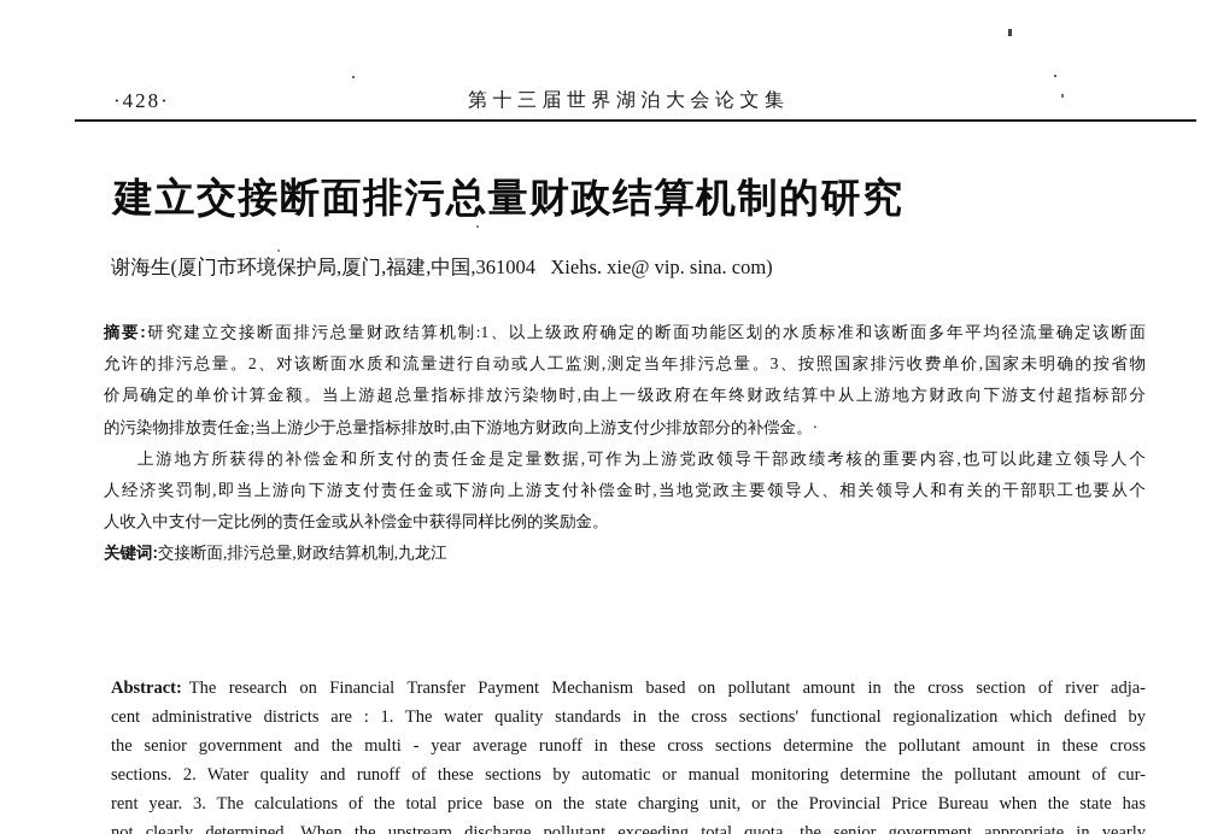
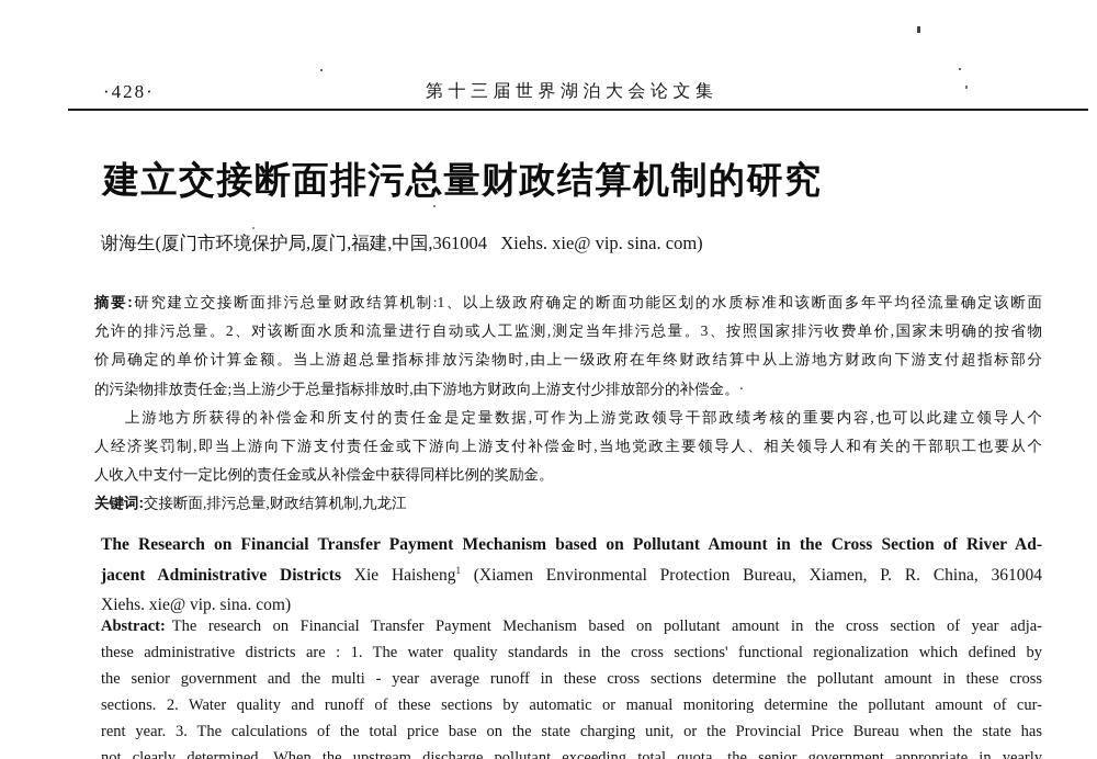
  ·428·
  第十三届世界湖泊大会论文集
  建立交接断面排污总量财政结算机制的研究
  谢海生(厦门市环境保护局,厦门,福建,中国,361004 Xiehs. xie@ vip. sina. com)
  摘要:研究建立交接断面排污总量财政结算机制:1、以上级政府确定的断面功能区划的水质标准和该断面多年平均径流量确定该断面
  允许的排污总量。2、对该断面水质和流量进行自动或人工监测,测定当年排污总量。3、按照国家排污收费单价,国家未明确的按省物
  价局确定的单价计算金额。当上游超总量指标排放污染物时,由上一级政府在年终财政结算中从上游地方财政向下游支付超指标部分
  的污染物排放责任金;当上游少于总量指标排放时,由下游地方财政向上游支付少排放部分的补偿金。·
  上游地方所获得的补偿金和所支付的责任金是定量数据,可作为上游党政领导干部政绩考核的重要内容,也可以此建立领导人个
  人经济奖罚制,即当上游向下游支付责任金或下游向上游支付补偿金时,当地党政主要领导人、相关领导人和有关的干部职工也要从个
  人收入中支付一定比例的责任金或从补偿金中获得同样比例的奖励金。
  关键词:交接断面,排污总量,财政结算机制,九龙江
+ The Research on Financial Transfer Payment Mechanism based on Pollutant Amount in the Cross Section of River Ad-
+ jacent Administrative Districts Xie Haisheng1 (Xiamen Environmental Protection Bureau, Xiamen, P. R. China, 361004
+ Xiehs. xie@ vip. sina. com)
- Abstract: The research on Financial Transfer Payment Mechanism based on pollutant amount in the cross section of river adja-
+ Abstract: The research on Financial Transfer Payment Mechanism based on pollutant amount in the cross section of year adja-
- cent administrative districts are : 1. The water quality standards in the cross sections' functional regionalization which defined by
+ these administrative districts are : 1. The water quality standards in the cross sections' functional regionalization which defined by
  the senior government and the multi - year average runoff in these cross sections determine the pollutant amount in these cross
  sections. 2. Water quality and runoff of these sections by automatic or manual monitoring determine the pollutant amount of cur-
  rent year. 3. The calculations of the total price base on the state charging unit, or the Provincial Price Bureau when the state has
  not clearly determined. When the upstream discharge pollutant exceeding total quota, the senior government appropriate in yearly
